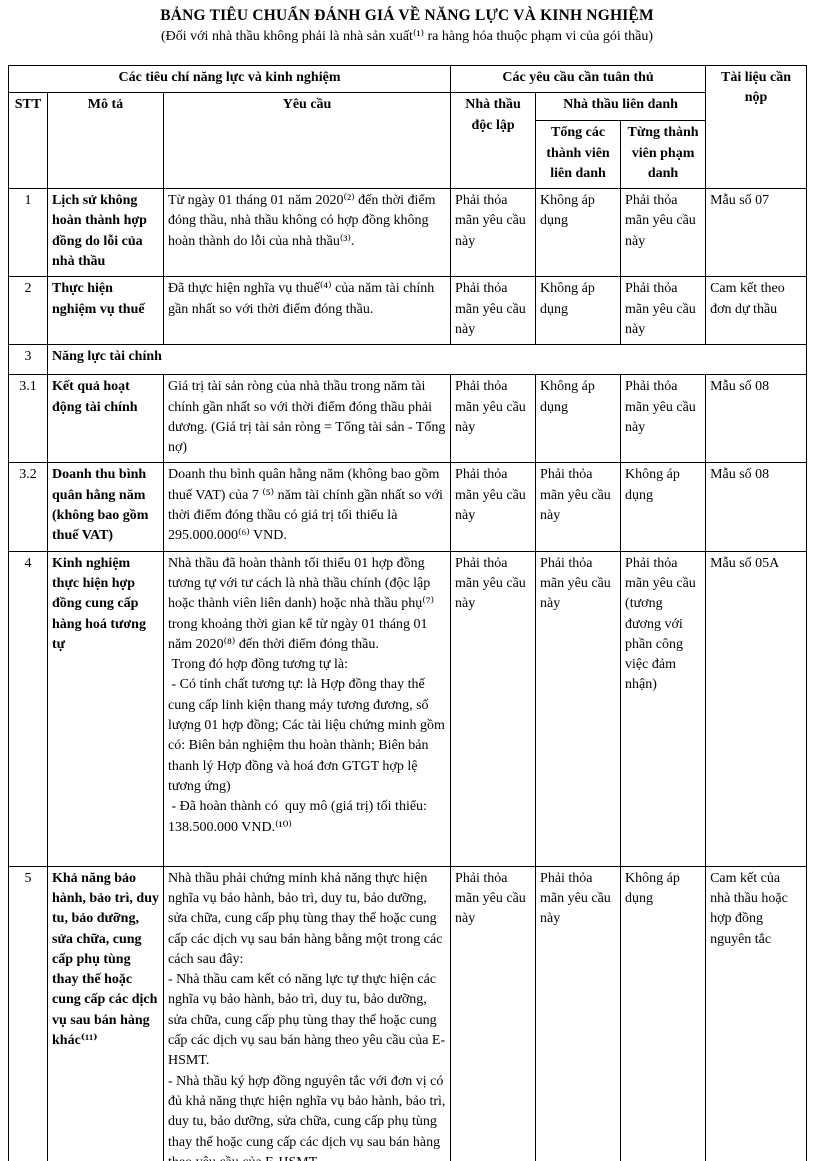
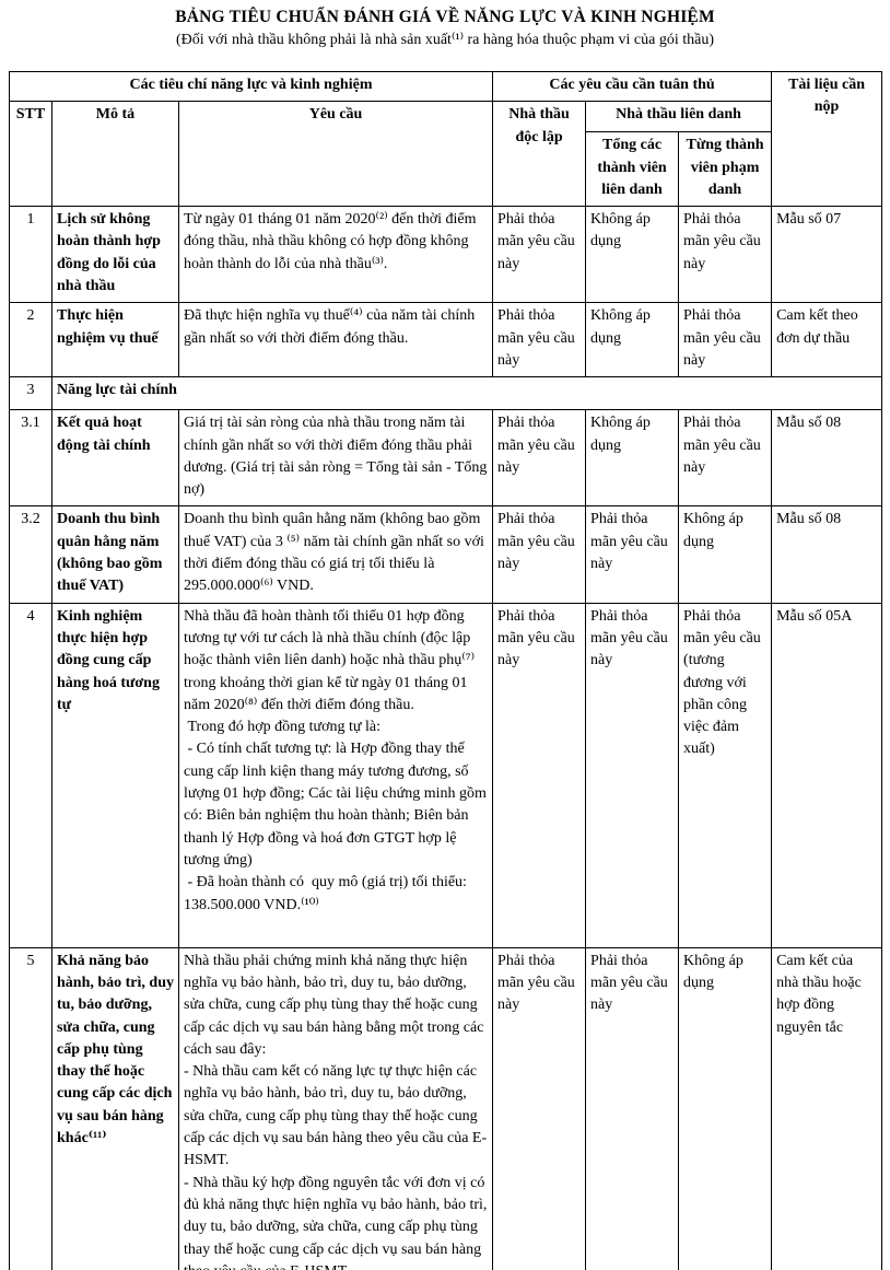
  BẢNG TIÊU CHUẨN ĐÁNH GIÁ VỀ NĂNG LỰC VÀ KINH NGHIỆM
  (Đối với nhà thầu không phải là nhà sản xuất⁽¹⁾ ra hàng hóa thuộc phạm vi của gói thầu)
  Các tiêu chí năng lực và kinh nghiệm	Các yêu cầu cần tuân thủ	Tài liệu cần nộp
  STT	Mô tả	Yêu cầu	Nhà thầu độc lập	Nhà thầu liên danh
  Tổng các thành viên liên danh	Từng thành viên phạm danh
  1	Lịch sử không hoàn thành hợp đồng do lỗi của nhà thầu	Từ ngày 01 tháng 01 năm 2020⁽²⁾ đến thời điểm đóng thầu, nhà thầu không có hợp đồng không hoàn thành do lỗi của nhà thầu⁽³⁾.	Phải thỏa mãn yêu cầu này	Không áp dụng	Phải thỏa mãn yêu cầu này	Mẫu số 07
  2	Thực hiện nghiệm vụ thuế	Đã thực hiện nghĩa vụ thuế⁽⁴⁾ của năm tài chính gần nhất so với thời điểm đóng thầu.	Phải thỏa mãn yêu cầu này	Không áp dụng	Phải thỏa mãn yêu cầu này	Cam kết theo đơn dự thầu
  3	Năng lực tài chính
  3.1	Kết quả hoạt động tài chính	Giá trị tài sản ròng của nhà thầu trong năm tài chính gần nhất so với thời điểm đóng thầu phải dương. (Giá trị tài sản ròng = Tổng tài sản - Tổng nợ)	Phải thỏa mãn yêu cầu này	Không áp dụng	Phải thỏa mãn yêu cầu này	Mẫu số 08
- 3.2	Doanh thu bình quân hằng năm (không bao gồm thuế VAT)	Doanh thu bình quân hằng năm (không bao gồm thuế VAT) của 7 ⁽⁵⁾ năm tài chính gần nhất so với thời điểm đóng thầu có giá trị tối thiểu là 295.000.000⁽⁶⁾ VND.	Phải thỏa mãn yêu cầu này	Phải thỏa mãn yêu cầu này	Không áp dụng	Mẫu số 08
+ 3.2	Doanh thu bình quân hằng năm (không bao gồm thuế VAT)	Doanh thu bình quân hằng năm (không bao gồm thuế VAT) của 3 ⁽⁵⁾ năm tài chính gần nhất so với thời điểm đóng thầu có giá trị tối thiểu là 295.000.000⁽⁶⁾ VND.	Phải thỏa mãn yêu cầu này	Phải thỏa mãn yêu cầu này	Không áp dụng	Mẫu số 08
- 4	Kinh nghiệm thực hiện hợp đồng cung cấp hàng hoá tương tự	Nhà thầu đã hoàn thành tối thiểu 01 hợp đồng tương tự với tư cách là nhà thầu chính (độc lập hoặc thành viên liên danh) hoặc nhà thầu phụ⁽⁷⁾ trong khoảng thời gian kể từ ngày 01 tháng 01 năm 2020⁽⁸⁾ đến thời điểm đóng thầu. Trong đó hợp đồng tương tự là: - Có tính chất tương tự: là Hợp đồng thay thế cung cấp linh kiện thang máy tương đương, số lượng 01 hợp đồng; Các tài liệu chứng minh gồm có: Biên bản nghiệm thu hoàn thành; Biên bản thanh lý Hợp đồng và hoá đơn GTGT hợp lệ tương ứng) - Đã hoàn thành có quy mô (giá trị) tối thiểu: 138.500.000 VND.⁽¹⁰⁾	Phải thỏa mãn yêu cầu này	Phải thỏa mãn yêu cầu này	Phải thỏa mãn yêu cầu (tương đương với phần công việc đảm nhận)	Mẫu số 05A
+ 4	Kinh nghiệm thực hiện hợp đồng cung cấp hàng hoá tương tự	Nhà thầu đã hoàn thành tối thiểu 01 hợp đồng tương tự với tư cách là nhà thầu chính (độc lập hoặc thành viên liên danh) hoặc nhà thầu phụ⁽⁷⁾ trong khoảng thời gian kể từ ngày 01 tháng 01 năm 2020⁽⁸⁾ đến thời điểm đóng thầu. Trong đó hợp đồng tương tự là: - Có tính chất tương tự: là Hợp đồng thay thế cung cấp linh kiện thang máy tương đương, số lượng 01 hợp đồng; Các tài liệu chứng minh gồm có: Biên bản nghiệm thu hoàn thành; Biên bản thanh lý Hợp đồng và hoá đơn GTGT hợp lệ tương ứng) - Đã hoàn thành có quy mô (giá trị) tối thiểu: 138.500.000 VND.⁽¹⁰⁾	Phải thỏa mãn yêu cầu này	Phải thỏa mãn yêu cầu này	Phải thỏa mãn yêu cầu (tương đương với phần công việc đảm xuất)	Mẫu số 05A
  5	Khả năng bảo hành, bảo trì, duy tu, bảo dưỡng, sửa chữa, cung cấp phụ tùng thay thế hoặc cung cấp các dịch vụ sau bán hàng khác⁽¹¹⁾	Nhà thầu phải chứng minh khả năng thực hiện nghĩa vụ bảo hành, bảo trì, duy tu, bảo dưỡng, sửa chữa, cung cấp phụ tùng thay thế hoặc cung cấp các dịch vụ sau bán hàng bằng một trong các cách sau đây: - Nhà thầu cam kết có năng lực tự thực hiện các nghĩa vụ bảo hành, bảo trì, duy tu, bảo dưỡng, sửa chữa, cung cấp phụ tùng thay thế hoặc cung cấp các dịch vụ sau bán hàng theo yêu cầu của E-HSMT. - Nhà thầu ký hợp đồng nguyên tắc với đơn vị có đủ khả năng thực hiện nghĩa vụ bảo hành, bảo trì, duy tu, bảo dưỡng, sửa chữa, cung cấp phụ tùng thay thế hoặc cung cấp các dịch vụ sau bán hàng	Phải thỏa mãn yêu cầu này	Phải thỏa mãn yêu cầu này	Không áp dụng	Cam kết của nhà thầu hoặc hợp đồng nguyên tắc
